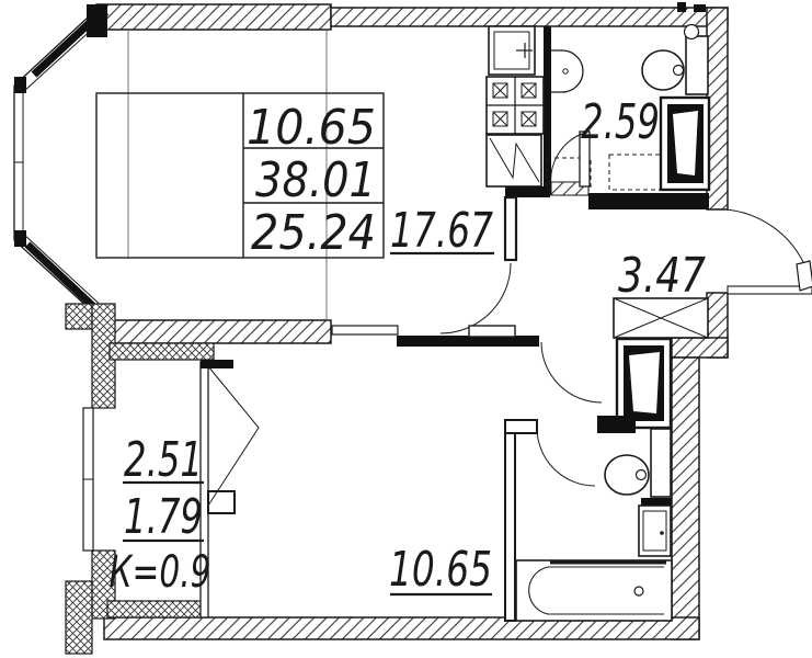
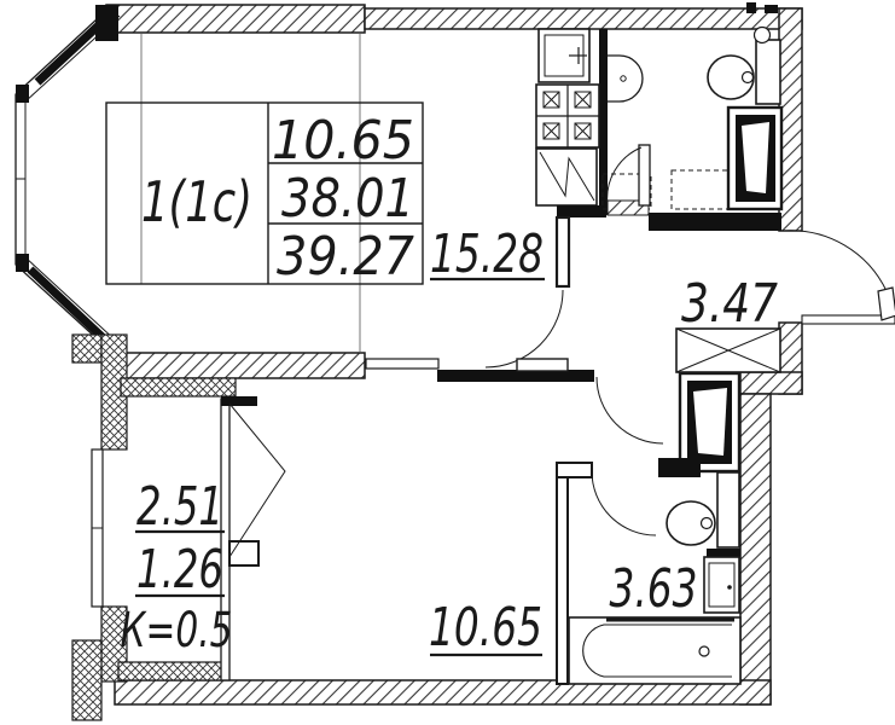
+ 1(1с)
  10.65
  38.01
- 25.24
+ 39.27
- 17.67
+ 15.28
- 2.59
  3.47
  10.65
+ 3.63
  2.51
- 1.79
+ 1.26
- К=0.9
+ К=0.5
